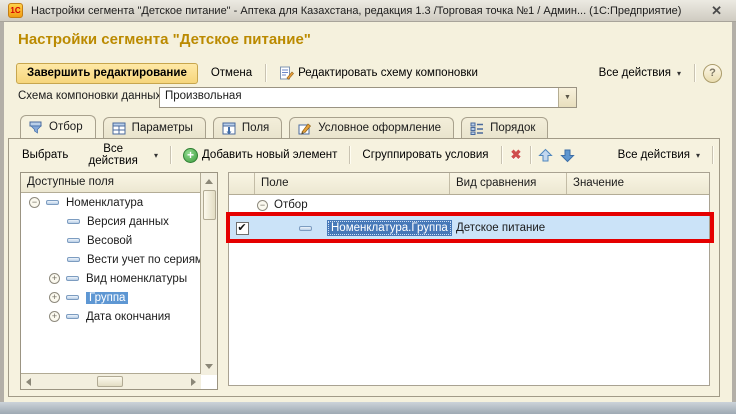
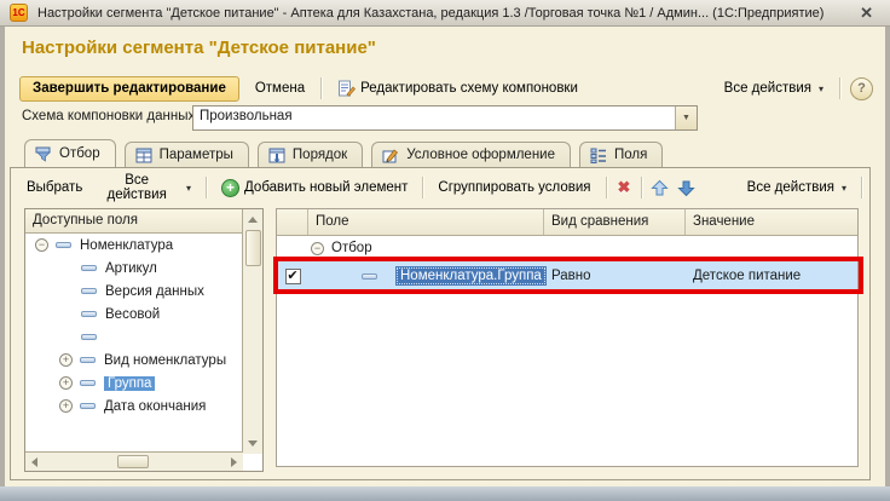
  1С
  Настройки сегмента "Детское питание" - Аптека для Казахстана, редакция 1.3 /Торговая точка №1 / Админ... (1С:Предприятие)
  ✕
  Настройки сегмента "Детское питание"
  Завершить редактирование
  Отмена
  Редактировать схему компоновки
  Все действия
  ▾
  ?
  Схема компоновки данны
  Произвольная
  Отбор
  Параметры
- Поля
+ Порядок
  Условное оформление
- Порядок
+ Поля
  Выбрать
  Все действия
  ▾
  +
  Добавить новый элемент
  Сгруппировать условия
  ✖
  Все действия
  ▾
  Доступные поля
  −
  Номенклатура
+ Артикул
  Версия данных
  Весовой
- Вести учет по сериям
  +
  Вид номенклатуры
  +
  Группа
  +
  Дата окончания
  Поле
  Вид сравнения
  Значение
  −
  Отбор
  ✔
  Номенклатура.Группа
+ Равно
  Детское питание
